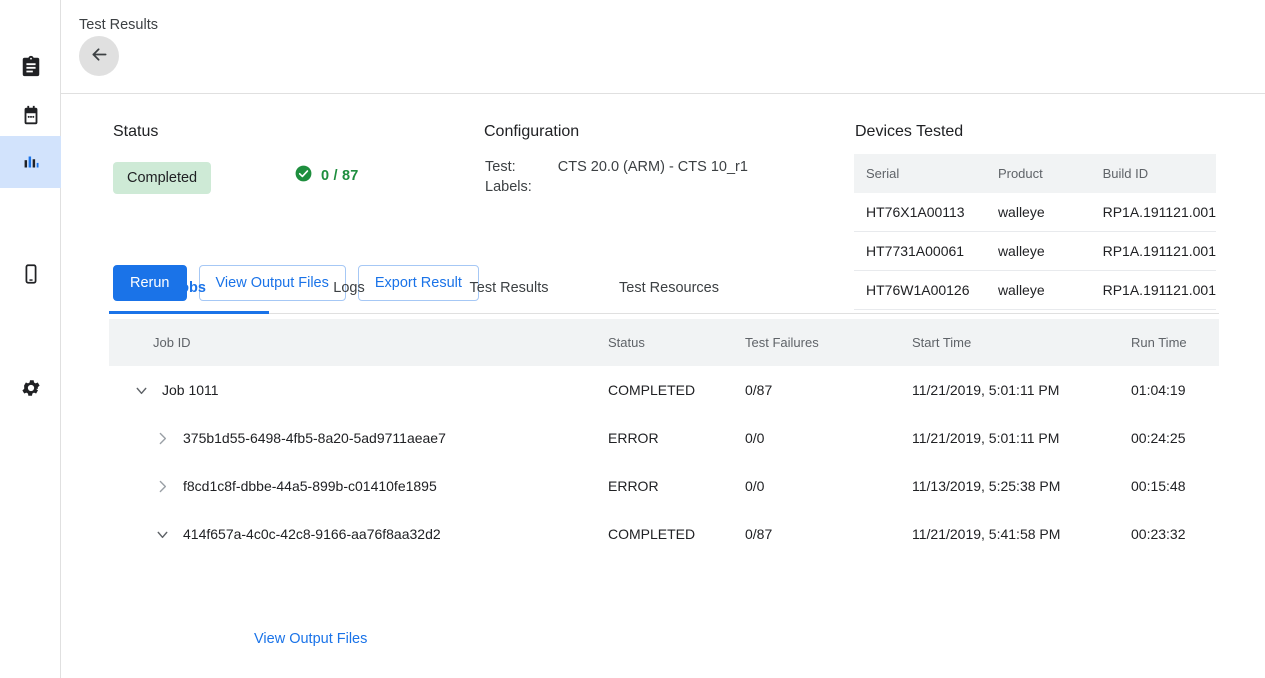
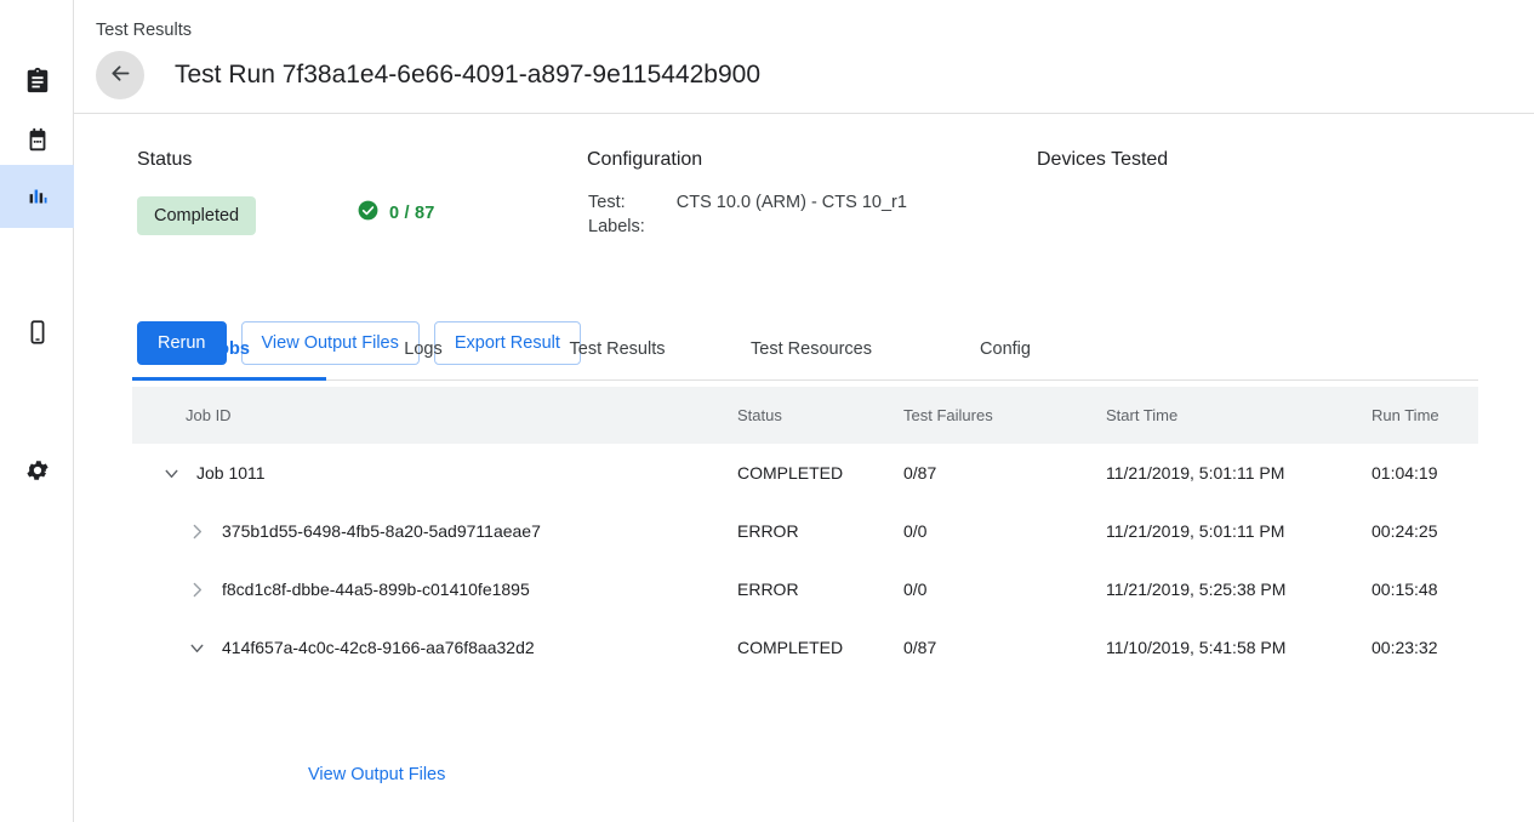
  Test Results
+ Test Run 7f38a1e4-6e66-4091-a897-9e115442b900
  Status
  Configuration
  Devices Tested
  Completed
  0 / 87
  Rerun
  View Output Files
  Export Result
- Test:	CTS 20.0 (ARM) - CTS 10_r1
+ Test:	CTS 10.0 (ARM) - CTS 10_r1
  Labels:
- Serial	Product	Build ID
- HT76X1A00113	walleye	RP1A.191121.001
- HT7731A00061	walleye	RP1A.191121.001
- HT76W1A00126	walleye	RP1A.191121.001
  Jobs
  Logs
  Test Results
  Test Resources
+ Config
  Job ID	Status	Test Failures	Start Time	Run Time
  Job 1011	COMPLETED	0/87	11/21/2019, 5:01:11 PM	01:04:19
  375b1d55-6498-4fb5-8a20-5ad9711aeae7	ERROR	0/0	11/21/2019, 5:01:11 PM	00:24:25
- f8cd1c8f-dbbe-44a5-899b-c01410fe1895	ERROR	0/0	11/13/2019, 5:25:38 PM	00:15:48
+ f8cd1c8f-dbbe-44a5-899b-c01410fe1895	ERROR	0/0	11/21/2019, 5:25:38 PM	00:15:48
- 414f657a-4c0c-42c8-9166-aa76f8aa32d2	COMPLETED	0/87	11/21/2019, 5:41:58 PM	00:23:32
+ 414f657a-4c0c-42c8-9166-aa76f8aa32d2	COMPLETED	0/87	11/10/2019, 5:41:58 PM	00:23:32
  View Output Files
